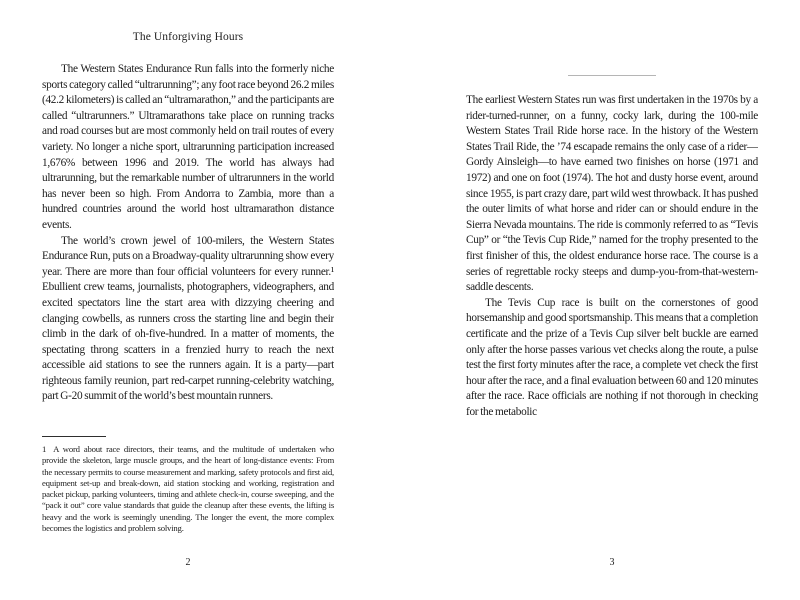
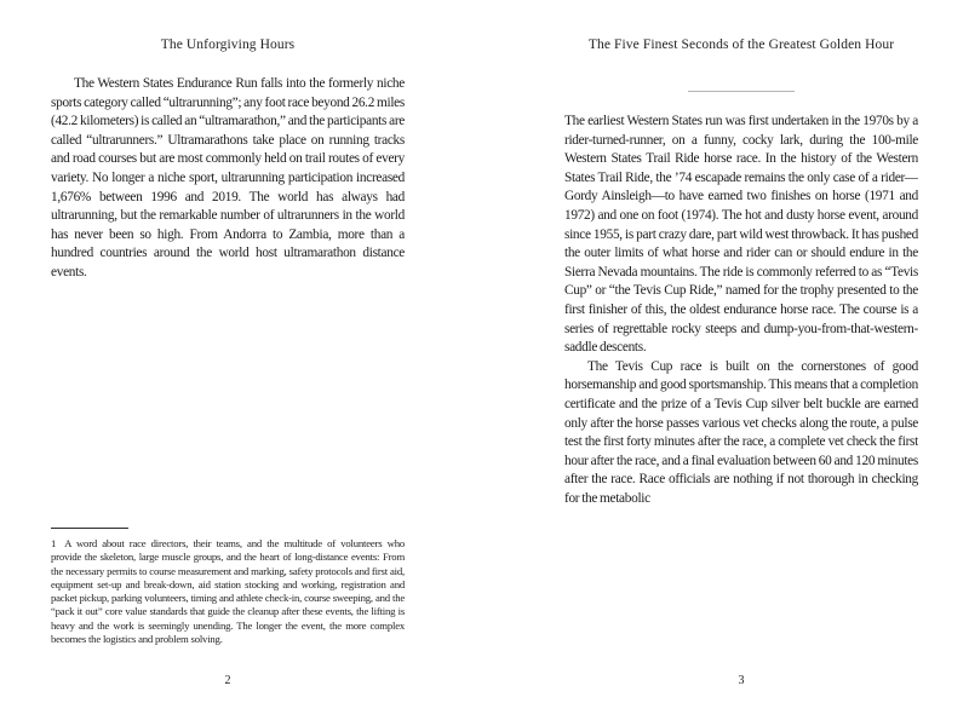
  The Unforgiving Hours
  The Western States Endurance Run falls into the formerly niche sports category called “ultrarunning”; any foot race beyond 26.2 miles (42.2 kilometers) is called an “ultramarathon,” and the participants are called “ultrarunners.” Ultramarathons take place on running tracks and road courses but are most commonly held on trail routes of every variety. No longer a niche sport, ultrarunning participation increased 1,676% between 1996 and 2019. The world has always had ultrarunning, but the remarkable number of ultrarunners in the world has never been so high. From Andorra to Zambia, more than a hundred countries around the world host ultramarathon distance events.
- The world’s crown jewel of 100-milers, the Western States Endurance Run, puts on a Broadway-quality ultrarunning show every year. There are more than four official volunteers for every runner.¹ Ebullient crew teams, journalists, photographers, videographers, and excited spectators line the start area with dizzying cheering and clanging cowbells, as runners cross the starting line and begin their climb in the dark of oh-five-hundred. In a matter of moments, the spectating throng scatters in a frenzied hurry to reach the next accessible aid stations to see the runners again. It is a party—part righteous family reunion, part red-carpet running-celebrity watching, part G-20 summit of the world’s best mountain runners.
- 1 A word about race directors, their teams, and the multitude of undertaken who provide the skeleton, large muscle groups, and the heart of long-distance events: From the necessary permits to course measurement and marking, safety protocols and first aid, equipment set-up and break-down, aid station stocking and working, registration and packet pickup, parking volunteers, timing and athlete check-in, course sweeping, and the “pack it out” core value standards that guide the cleanup after these events, the lifting is heavy and the work is seemingly unending. The longer the event, the more complex becomes the logistics and problem solving.
+ 1 A word about race directors, their teams, and the multitude of volunteers who provide the skeleton, large muscle groups, and the heart of long-distance events: From the necessary permits to course measurement and marking, safety protocols and first aid, equipment set-up and break-down, aid station stocking and working, registration and packet pickup, parking volunteers, timing and athlete check-in, course sweeping, and the “pack it out” core value standards that guide the cleanup after these events, the lifting is heavy and the work is seemingly unending. The longer the event, the more complex becomes the logistics and problem solving.
  2
+ The Five Finest Seconds of the Greatest Golden Hour
  The earliest Western States run was first undertaken in the 1970s by a rider-turned-runner, on a funny, cocky lark, during the 100-mile Western States Trail Ride horse race. In the history of the Western States Trail Ride, the ’74 escapade remains the only case of a rider—Gordy Ainsleigh—to have earned two finishes on horse (1971 and 1972) and one on foot (1974). The hot and dusty horse event, around since 1955, is part crazy dare, part wild west throwback. It has pushed the outer limits of what horse and rider can or should endure in the Sierra Nevada mountains. The ride is commonly referred to as “Tevis Cup” or “the Tevis Cup Ride,” named for the trophy presented to the first finisher of this, the oldest endurance horse race. The course is a series of regrettable rocky steeps and dump-you-from-that-western-saddle descents.
  The Tevis Cup race is built on the cornerstones of good horsemanship and good sportsmanship. This means that a completion certificate and the prize of a Tevis Cup silver belt buckle are earned only after the horse passes various vet checks along the route, a pulse test the first forty minutes after the race, a complete vet check the first hour after the race, and a final evaluation between 60 and 120 minutes after the race. Race officials are nothing if not thorough in checking for the metabolic
  3
